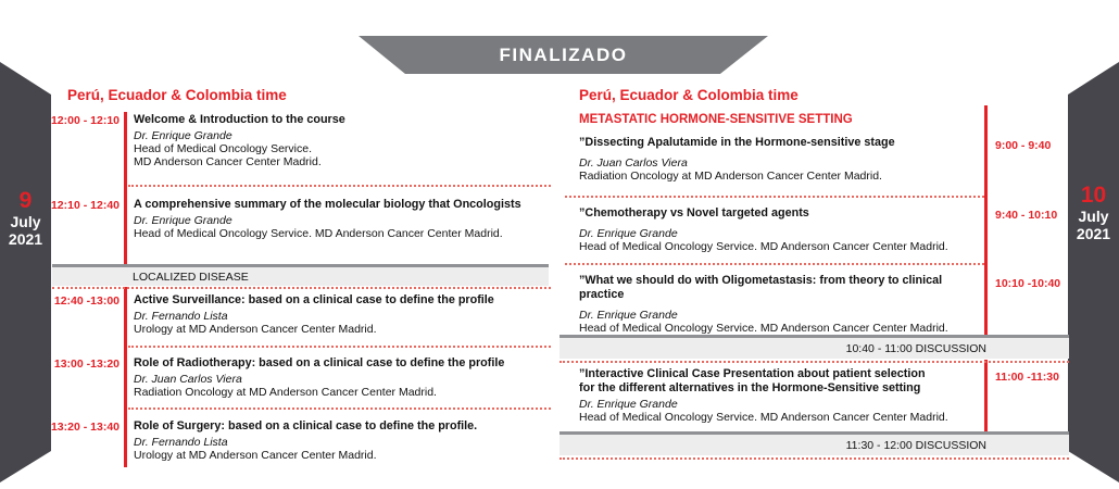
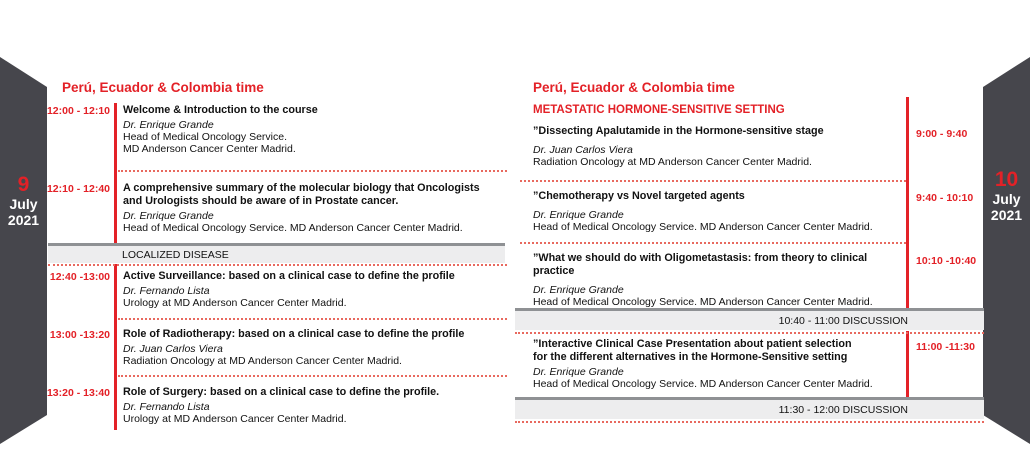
- FINALIZADO
  9
  July
  2021
  10
  July
  2021
  Perú, Ecuador & Colombia time
  12:00 - 12:10
  Welcome & Introduction to the course
  Dr. Enrique Grande
  Head of Medical Oncology Service.
  MD Anderson Cancer Center Madrid.
  12:10 - 12:40
  A comprehensive summary of the molecular biology that Oncologists
+ and Urologists should be aware of in Prostate cancer.
  Dr. Enrique Grande
  Head of Medical Oncology Service. MD Anderson Cancer Center Madrid.
  LOCALIZED DISEASE
  12:40 -13:00
  Active Surveillance: based on a clinical case to define the profile
  Dr. Fernando Lista
  Urology at MD Anderson Cancer Center Madrid.
  13:00 -13:20
  Role of Radiotherapy: based on a clinical case to define the profile
  Dr. Juan Carlos Viera
  Radiation Oncology at MD Anderson Cancer Center Madrid.
  13:20 - 13:40
  Role of Surgery: based on a clinical case to define the profile.
  Dr. Fernando Lista
  Urology at MD Anderson Cancer Center Madrid.
  Perú, Ecuador & Colombia time
  METASTATIC HORMONE-SENSITIVE SETTING
  9:00 - 9:40
  ”Dissecting Apalutamide in the Hormone-sensitive stage
  Dr. Juan Carlos Viera
  Radiation Oncology at MD Anderson Cancer Center Madrid.
  9:40 - 10:10
  ”Chemotherapy vs Novel targeted agents
  Dr. Enrique Grande
  Head of Medical Oncology Service. MD Anderson Cancer Center Madrid.
  10:10 -10:40
  ”What we should do with Oligometastasis: from theory to clinical practice
  Dr. Enrique Grande
  Head of Medical Oncology Service. MD Anderson Cancer Center Madrid.
  10:40 - 11:00 DISCUSSION
  11:00 -11:30
  ”Interactive Clinical Case Presentation about patient selection
  for the different alternatives in the Hormone-Sensitive setting
  Dr. Enrique Grande
  Head of Medical Oncology Service. MD Anderson Cancer Center Madrid.
  11:30 - 12:00 DISCUSSION
